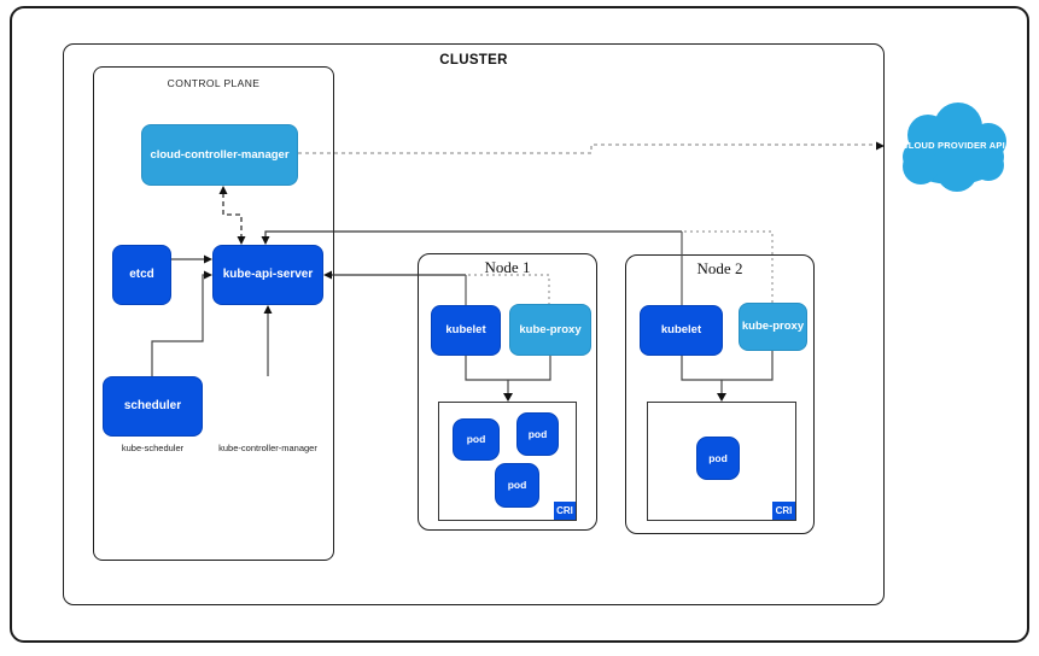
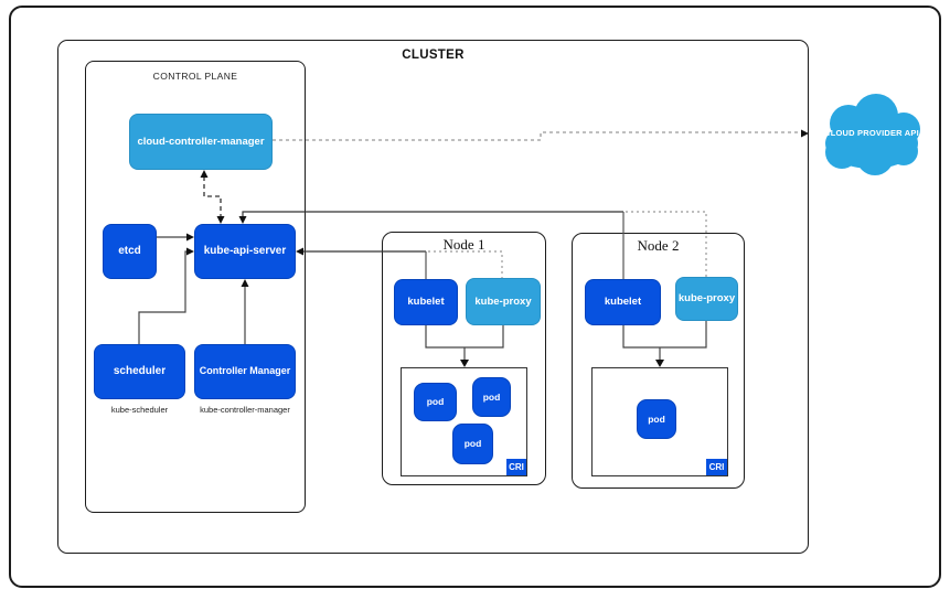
  CLUSTER
  CONTROL PLANE
  Node 1
  Node 2
  cloud-controller-manager
  etcd
  kube-api-server
  scheduler
+ Controller Manager
  kube-scheduler
  kube-controller-manager
  kubelet
  kube-proxy
  pod
  pod
  pod
  CRI
  kubelet
  kube-proxy
  pod
  CRI
  CLOUD PROVIDER API
